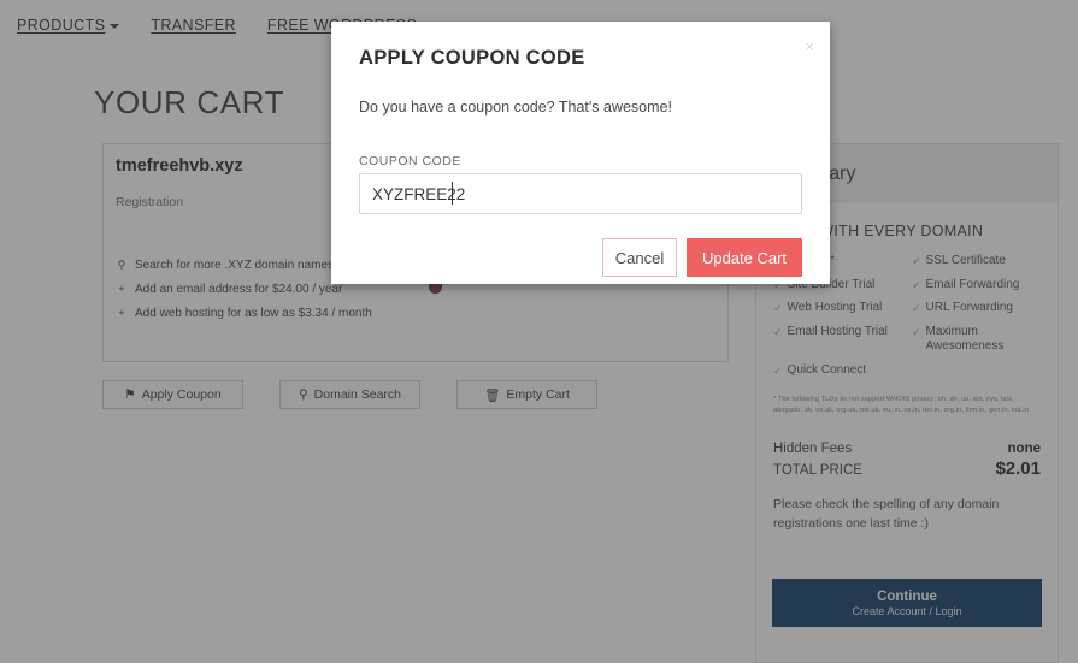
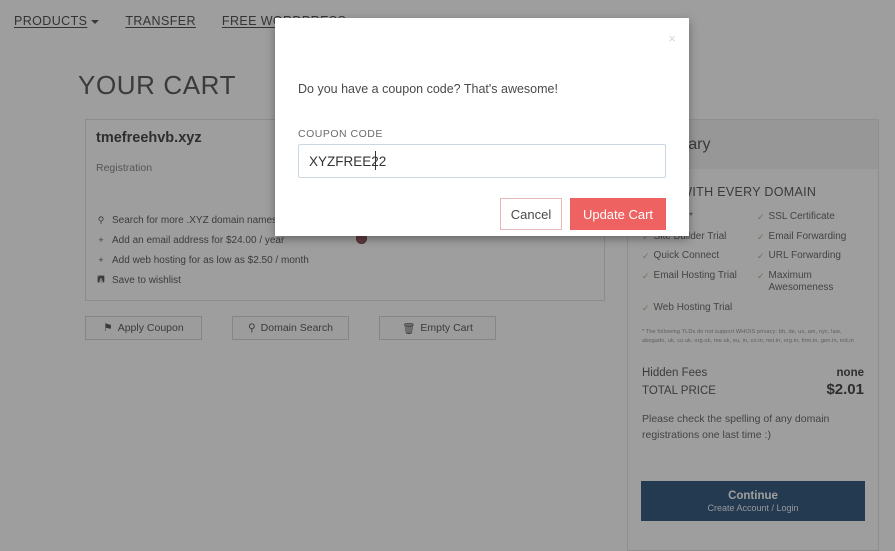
  PRODUCTS
  TRANSFER
  YOUR CART
  tmefreehvb.xyz
  Registration
  ⚲
  Search for more .XYZ domain name
  +
  Add an email address for $24.00 / year
  +
- Add web hosting for as low as $3.34 / month
+ Add web hosting for as low as $2.50 / month
+ 🖪
+ Save to wishlist
  ⚑
  Apply Coupon
  ⚲
  Domain Search
  🗑
  Empty Cart
  ITH EVERY DOMAIN
  ✓
  SSL Certificate
  ✓
  Site Builder Trial
  ✓
  Email Forwarding
  ✓
- Web Hosting Trial
+ Quick Connect
  ✓
  URL Forwarding
  ✓
  Email Hosting Trial
  ✓
  Maximum Awesomeness
  ✓
- Quick Connect
+ Web Hosting Trial
  Hidden Fees
  none
  TOTAL PRICE
  $2.01
  Please check the spelling of any domain registrations one last time :)
  Continue
  Create Account / Login
  ×
- APPLY COUPON CODE
  Do you have a coupon code? That's awesome!
  COUPON CODE
  XYZFREE2
  Cancel
  Update Cart
